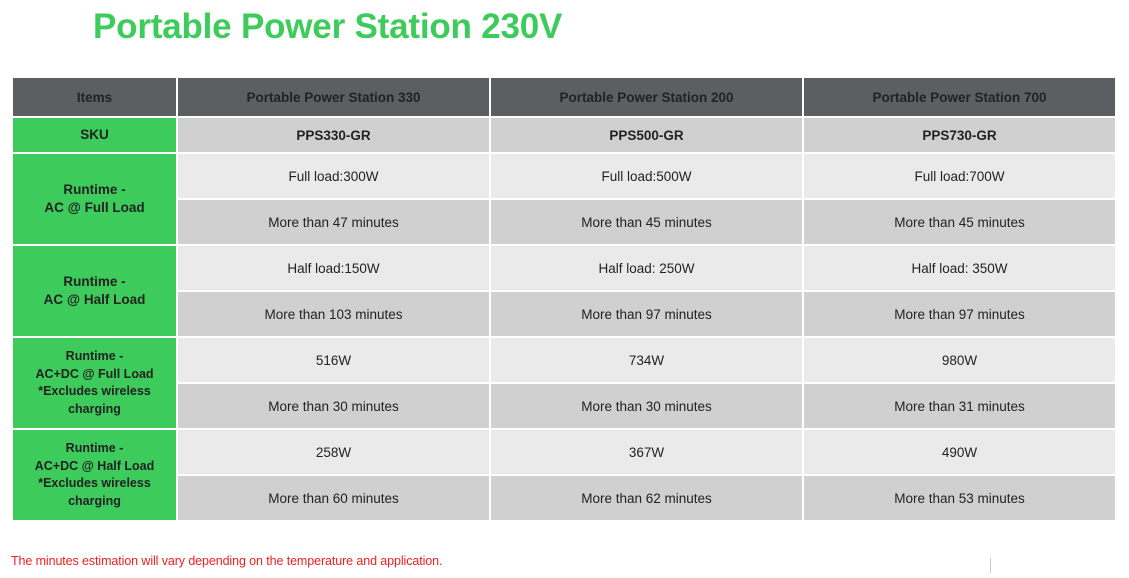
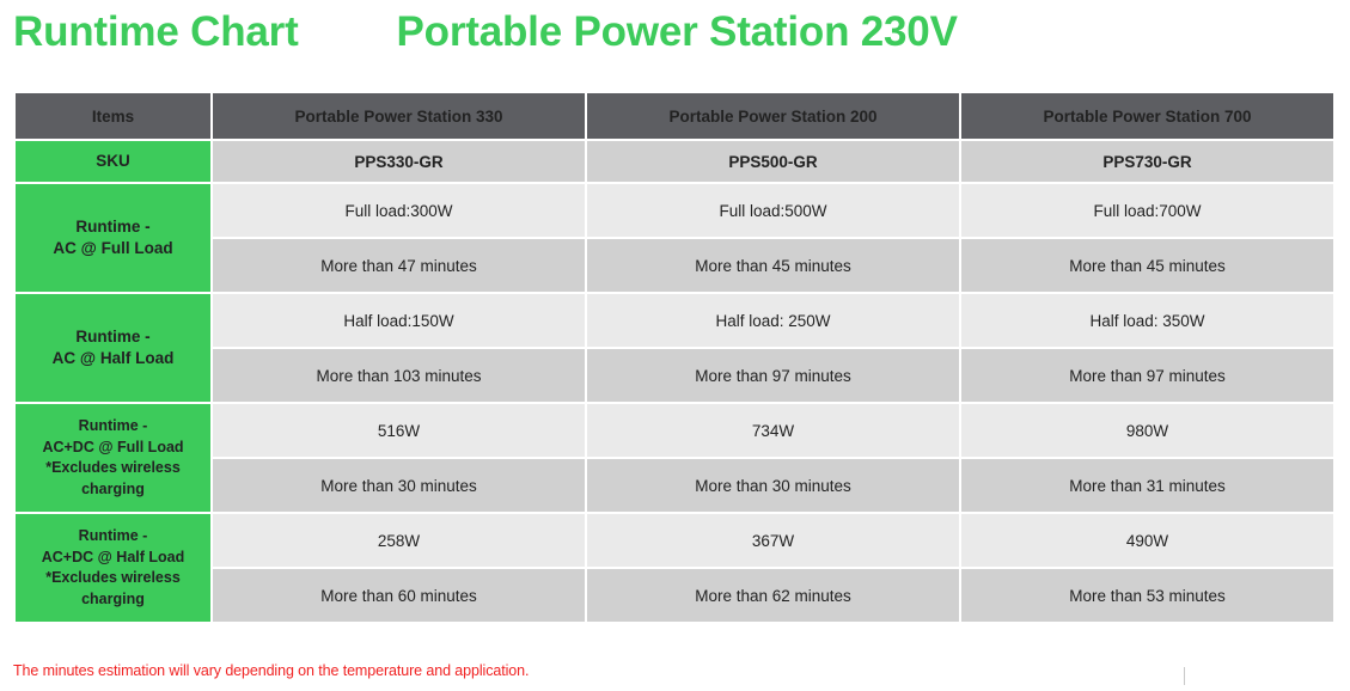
+ Runtime Chart
  Portable Power Station 230V
  Items	Portable Power Station 330	Portable Power Station 200	Portable Power Station 700
  SKU	PPS330-GR	PPS500-GR	PPS730-GR
  Runtime - AC @ Full Load	Full load:300W	Full load:500W	Full load:700W
  More than 47 minutes	More than 45 minutes	More than 45 minutes
  Runtime - AC @ Half Load	Half load:150W	Half load: 250W	Half load: 350W
  More than 103 minutes	More than 97 minutes	More than 97 minutes
  Runtime - AC+DC @ Full Load *Excludes wireless charging	516W	734W	980W
  More than 30 minutes	More than 30 minutes	More than 31 minutes
  Runtime - AC+DC @ Half Load *Excludes wireless charging	258W	367W	490W
  More than 60 minutes	More than 62 minutes	More than 53 minutes
  The minutes estimation will vary depending on the temperature and application.
